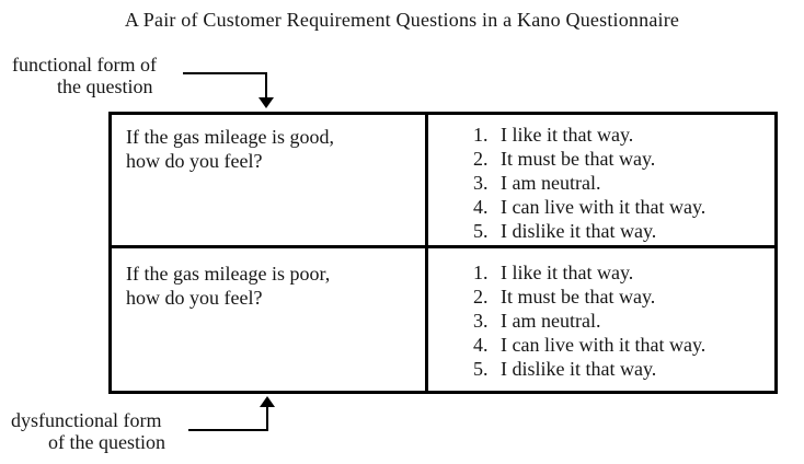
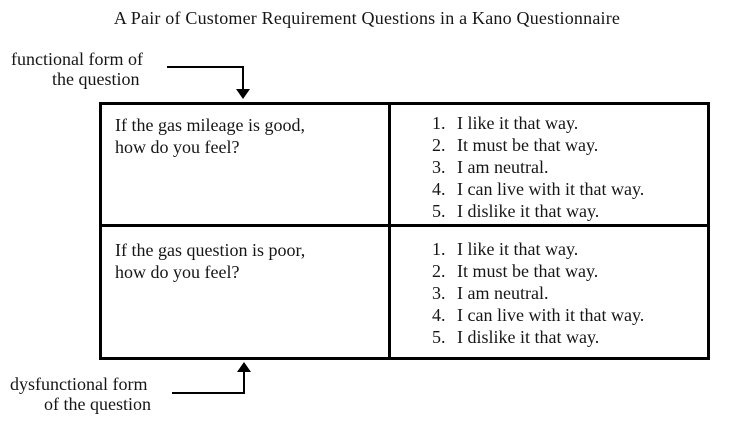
  A Pair of Customer Requirement Questions in a Kano Questionnaire
  functional form of
  the question
  If the gas mileage is good,
  how do you feel?
  1.
  I like it that way.
  2.
  It must be that way.
  3.
  I am neutral.
  4.
  I can live with it that way.
  5.
  I dislike it that way.
- If the gas mileage is poor,
+ If the gas question is poor,
  how do you feel?
  1.
  I like it that way.
  2.
  It must be that way.
  3.
  I am neutral.
  4.
  I can live with it that way.
  5.
  I dislike it that way.
  dysfunctional form
  of the question
